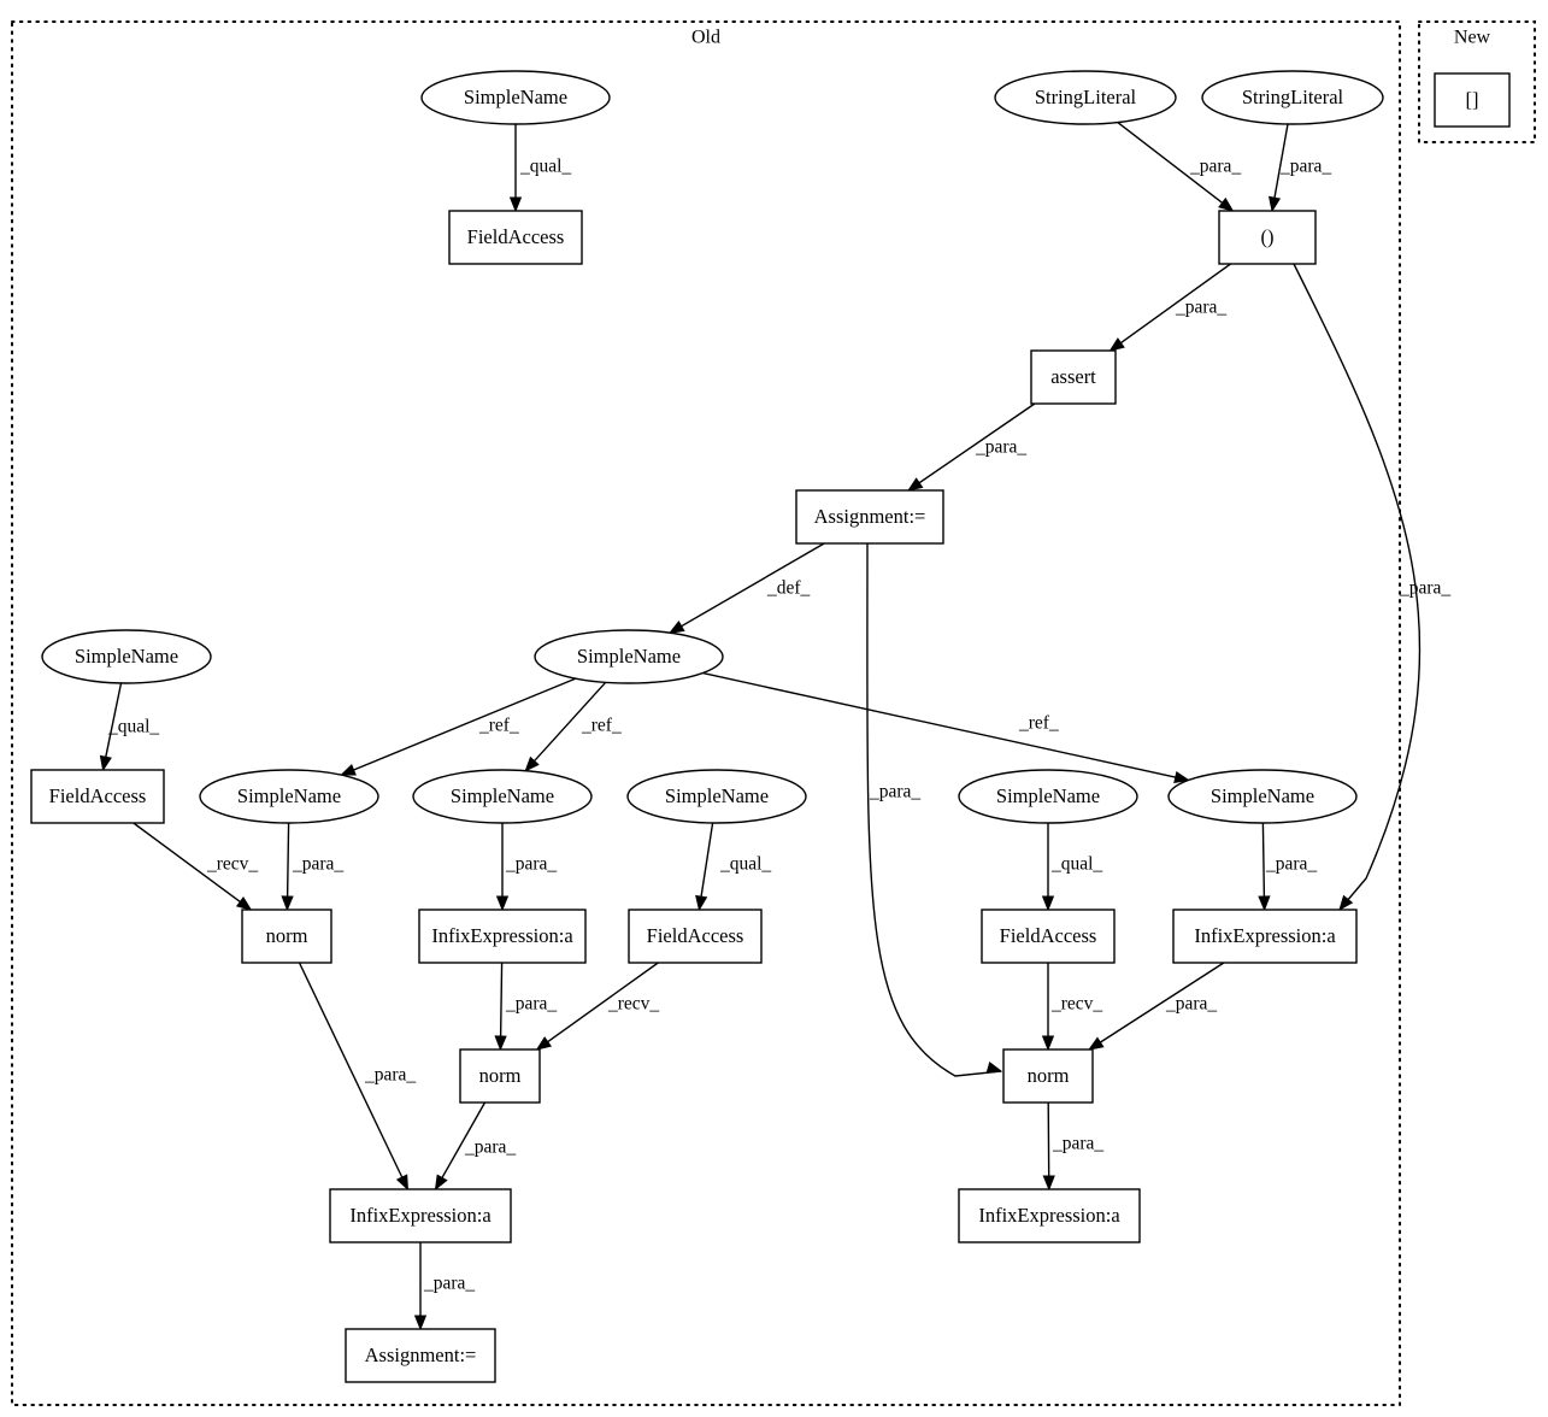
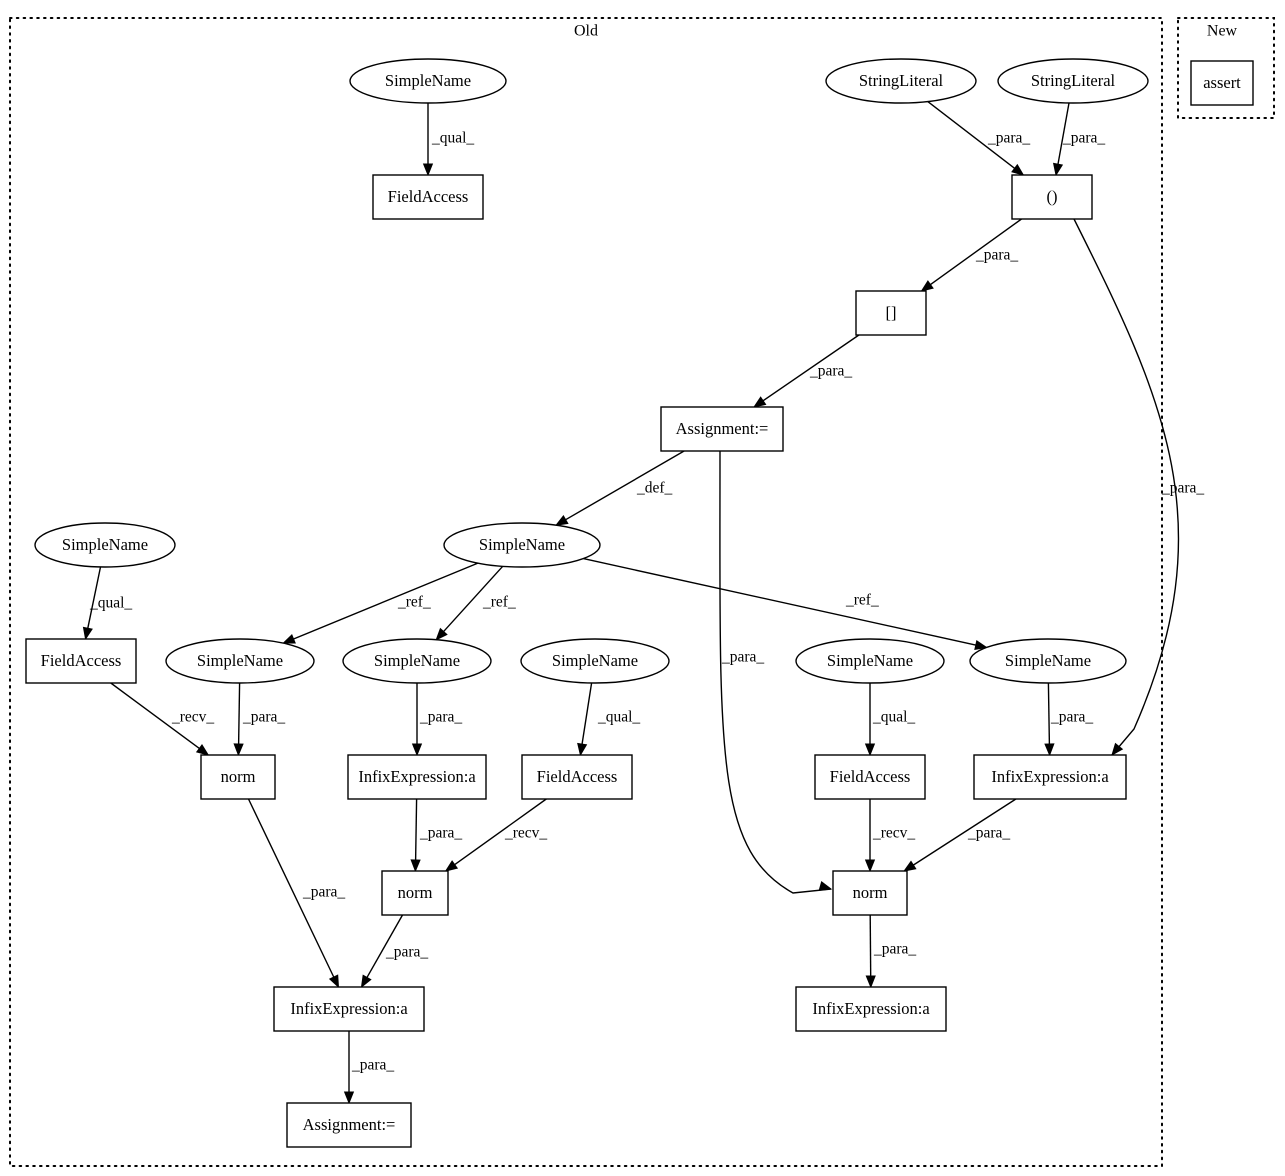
  Old
  New
  _qual_
  _para_
  _para_
  _para_
  _para_
  _def_
  _ref_
  _ref_
  _ref_
  _qual_
  _recv_
  _para_
  _para_
  _qual_
  _qual_
  _para_
  _para_
  _para_
  _recv_
  _recv_
  _para_
  _para_
  _para_
  _para_
  _para_
  _para_
  SimpleName
  FieldAccess
  StringLiteral
  StringLiteral
  ()
- assert
+ []
  Assignment:=
  SimpleName
  SimpleName
  FieldAccess
  SimpleName
  SimpleName
  SimpleName
  SimpleName
  SimpleName
  norm
  InfixExpression:a
  FieldAccess
  FieldAccess
  InfixExpression:a
  norm
  norm
  InfixExpression:a
  InfixExpression:a
  Assignment:=
- []
+ assert
